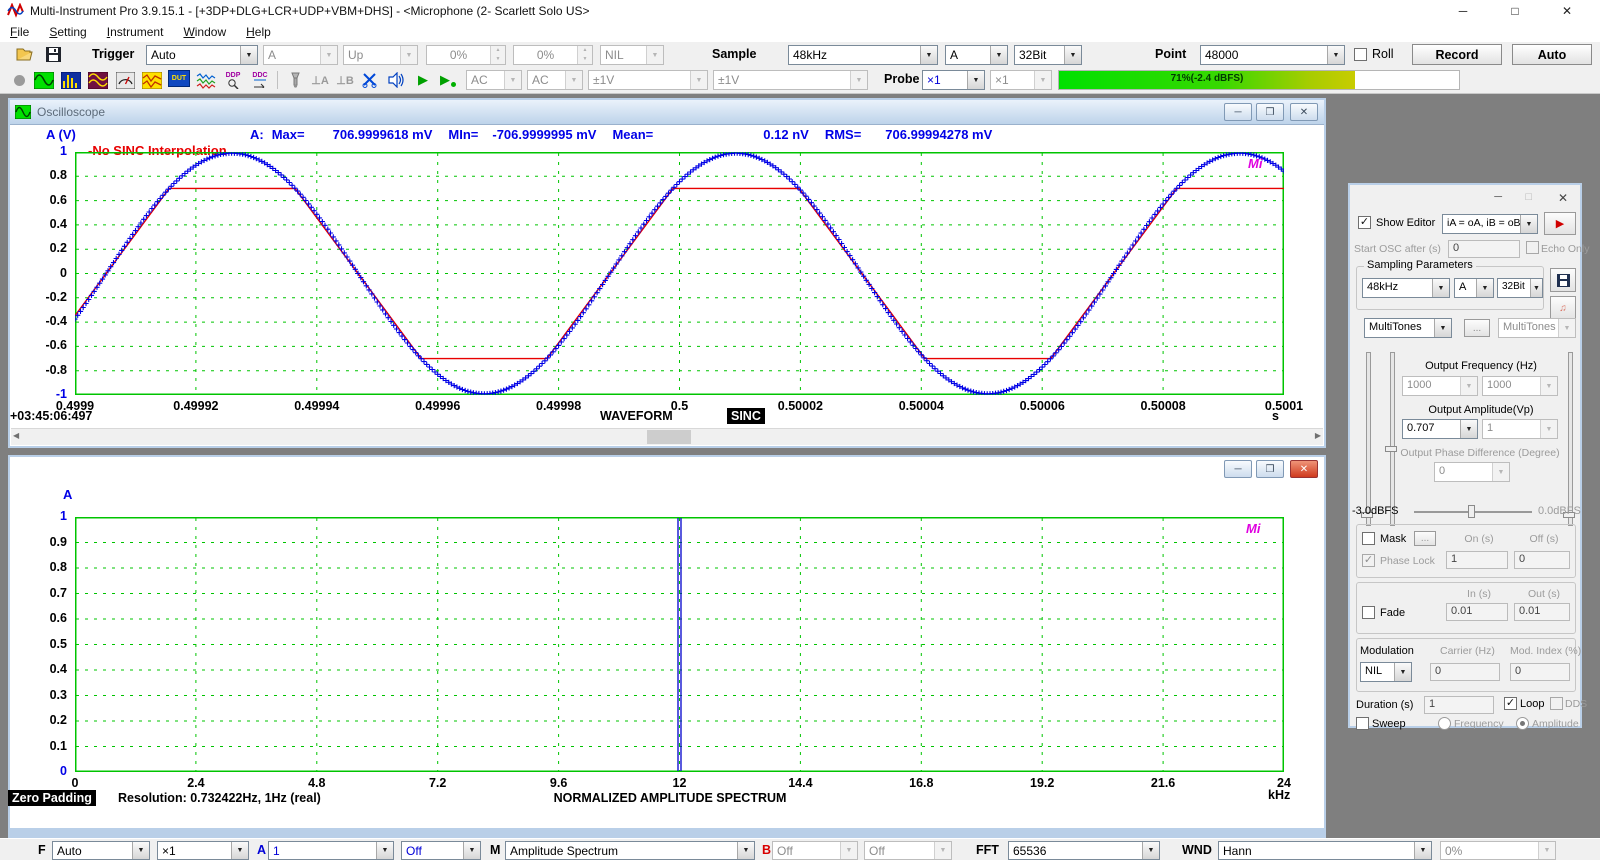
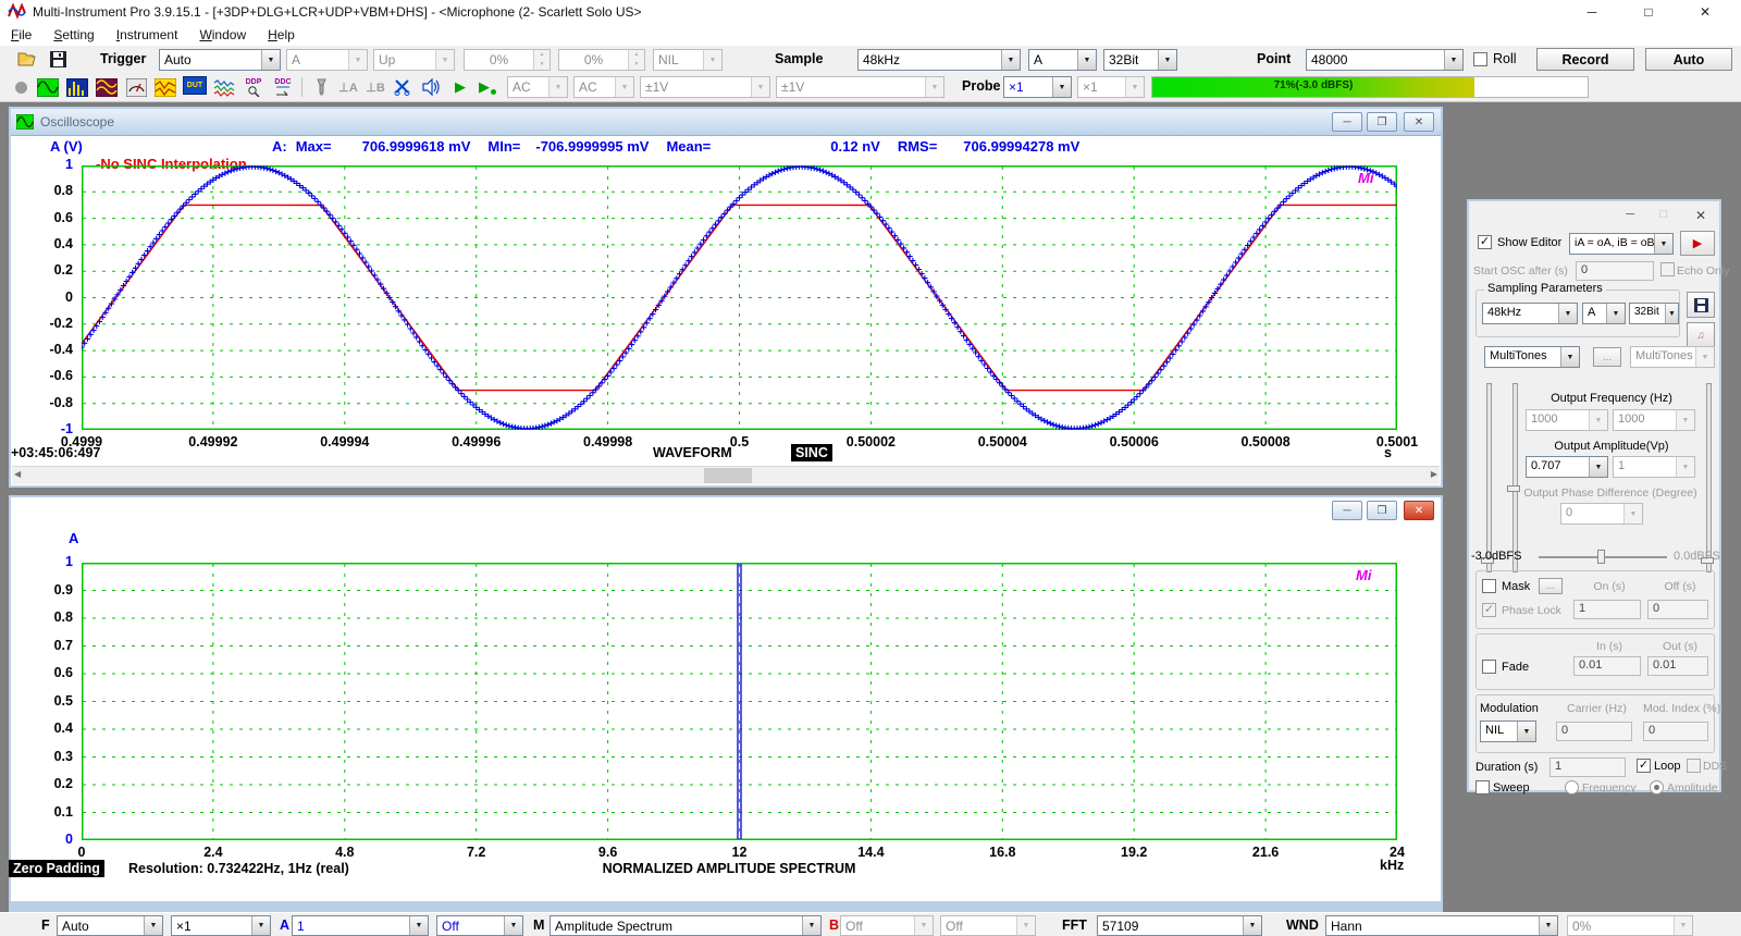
  Multi-Instrument Pro 3.9.15.1 - [+3DP+DLG+LCR+UDP+VBM+DHS] - <Microphone (2- Scarlett Solo US>
  ─
  □
  ✕
  File
  Setting
  Instrument
  Window
  Help
  Trigger
  Auto
  A
  Up
  0%
  0%
  NIL
  Sample
  48kHz
  A
  32Bit
  Point
  48000
  Roll
  Record
  Auto
  ⊥A
  ⊥B
  ▶
  ▶
  AC
  AC
  ±1V
  ±1V
  Probe
  ×1
  ×1
- 71%(-2.4 dBFS)
+ 71%(-3.0 dBFS)
  Oscilloscope
  ─
  ❒
  ✕
  A (V)
  A:
  Max=
  706.9999618 mV
  MIn=
  -706.9999995 mV
  Mean=
  0.12 nV
  RMS=
  706.99994278 mV
  -No SINC Interpolation
  Mi
  +03:45:06:497
  WAVEFORM
  SINC
  s
  ◀
  ▶
  ─
  ❒
  ✕
  A
  Mi
  kHz
  Zero Padding
  Resolution: 0.732422Hz, 1Hz (real)
  NORMALIZED AMPLITUDE SPECTRUM
  ─
  □
  ✕
  Show Editor
  iA = oA, iB = oB
  ▶
  Start OSC after (s)
  0
  Echo Only
  Sampling Parameters
  48kHz
  A
  32Bit
  ♫
  MultiTones
  ...
  MultiTones
  Output Frequency (Hz)
  1000
  1000
  Output Amplitude(Vp)
  0.707
  1
  Output Phase Difference (Degree)
  0
  -3.0dBFS
  0.0dBFS
  Mask
  ...
  On (s)
  Off (s)
  Phase Lock
  1
  0
  In (s)
  Out (s)
  Fade
  0.01
  0.01
  Modulation
  Carrier (Hz)
  Mod. Index (%)
  NIL
  0
  0
  Duration (s)
  1
  Loop
  DDS
  Sweep
  Frequency
  Amplitude
  F
  Auto
  ×1
  A
  1
  Off
  M
  Amplitude Spectrum
  B
  Off
  Off
  FFT
- 65536
+ 57109
  WND
  Hann
  0%
  1
  0.8
  0.6
  0.4
  0.2
  0
  -0.2
  -0.4
  -0.6
  -0.8
  -1
  0.4999
  0.49992
  0.49994
  0.49996
  0.49998
  0.5
  0.50002
  0.50004
  0.50006
  0.50008
  0.5001
  1
  0.9
  0.8
  0.7
  0.6
  0.5
  0.4
  0.3
  0.2
  0.1
  0
  0
  2.4
  4.8
  7.2
  9.6
  12
  14.4
  16.8
  19.2
  21.6
  24
